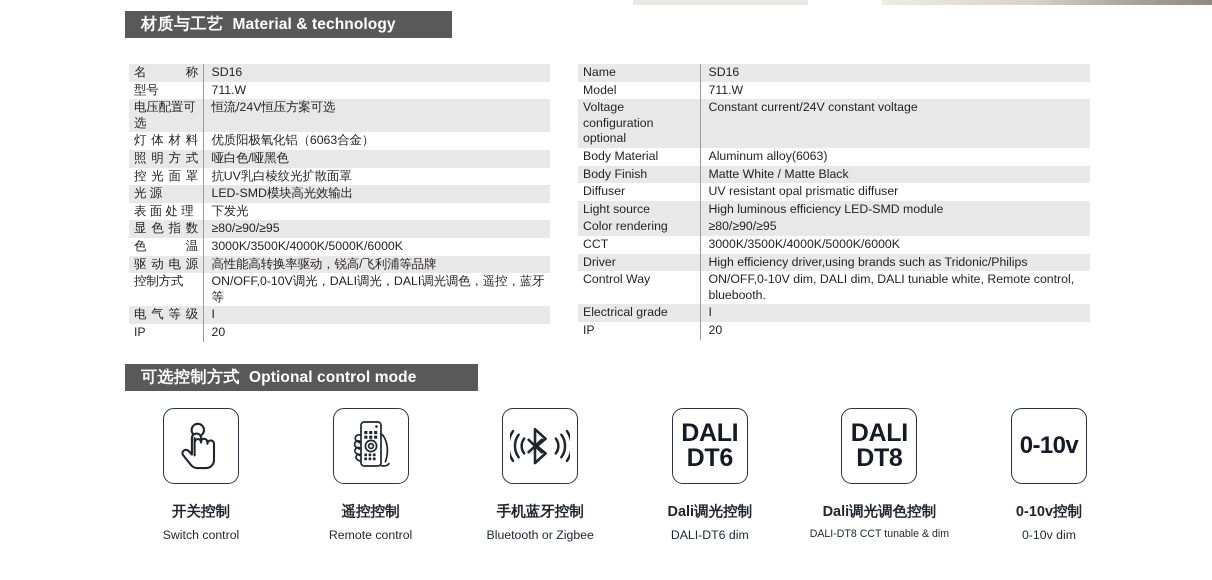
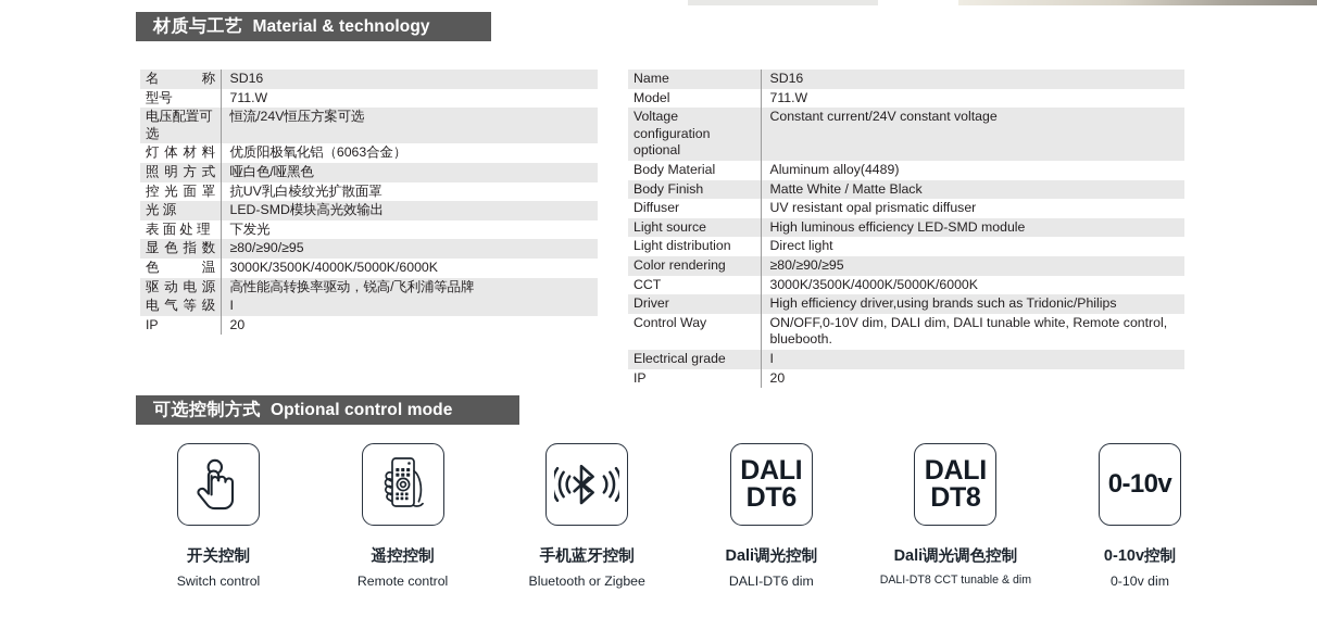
  材质与工艺
  Material & technology
  名 称	SD16
  型号	711.W
  电压配置可选	恒流/24V恒压方案可选
  灯 体 材 料	优质阳极氧化铝（6063合金）
  照明方式	哑白色/哑黑色
  控 光 面 罩	抗UV乳白棱纹光扩散面罩
  光 源	LED-SMD模块高光效输出
  表 面 处 理	下发光
  显 色 指 数	≥80/≥90/≥95
  色 温	3000K/3500K/4000K/5000K/6000K
  驱 动 电 源	高性能高转换率驱动，锐高/飞利浦等品牌
- 控制方式	ON/OFF,0-10V调光，DALI调光，DALI调光调色，遥控，蓝牙等
  电 气 等 级	I
  IP	20
  Name	SD16
  Model	711.W
  Voltage configuration optional	Constant current/24V constant voltage
- Body Material	Aluminum alloy(6063)
+ Body Material	Aluminum alloy(4489)
  Body Finish	Matte White / Matte Black
  Diffuser	UV resistant opal prismatic diffuser
  Light source	High luminous efficiency LED-SMD module
+ Light distribution	Direct light
  Color rendering	≥80/≥90/≥95
  CCT	3000K/3500K/4000K/5000K/6000K
  Driver	High efficiency driver,using brands such as Tridonic/Philips
  Control Way	ON/OFF,0-10V dim, DALI dim, DALI tunable white, Remote control, bluebooth.
  Electrical grade	I
  IP	20
  可选控制方式
  Optional control mode
  开关控制
  Switch control
  遥控控制
  Remote control
  手机蓝牙控制
  Bluetooth or Zigbee
  DALI
  DT6
  Dali调光控制
  DALI-DT6 dim
  DALI
  DT8
  Dali调光调色控制
  DALI-DT8 CCT tunable & dim
  0-10v
  0-10v控制
  0-10v dim
